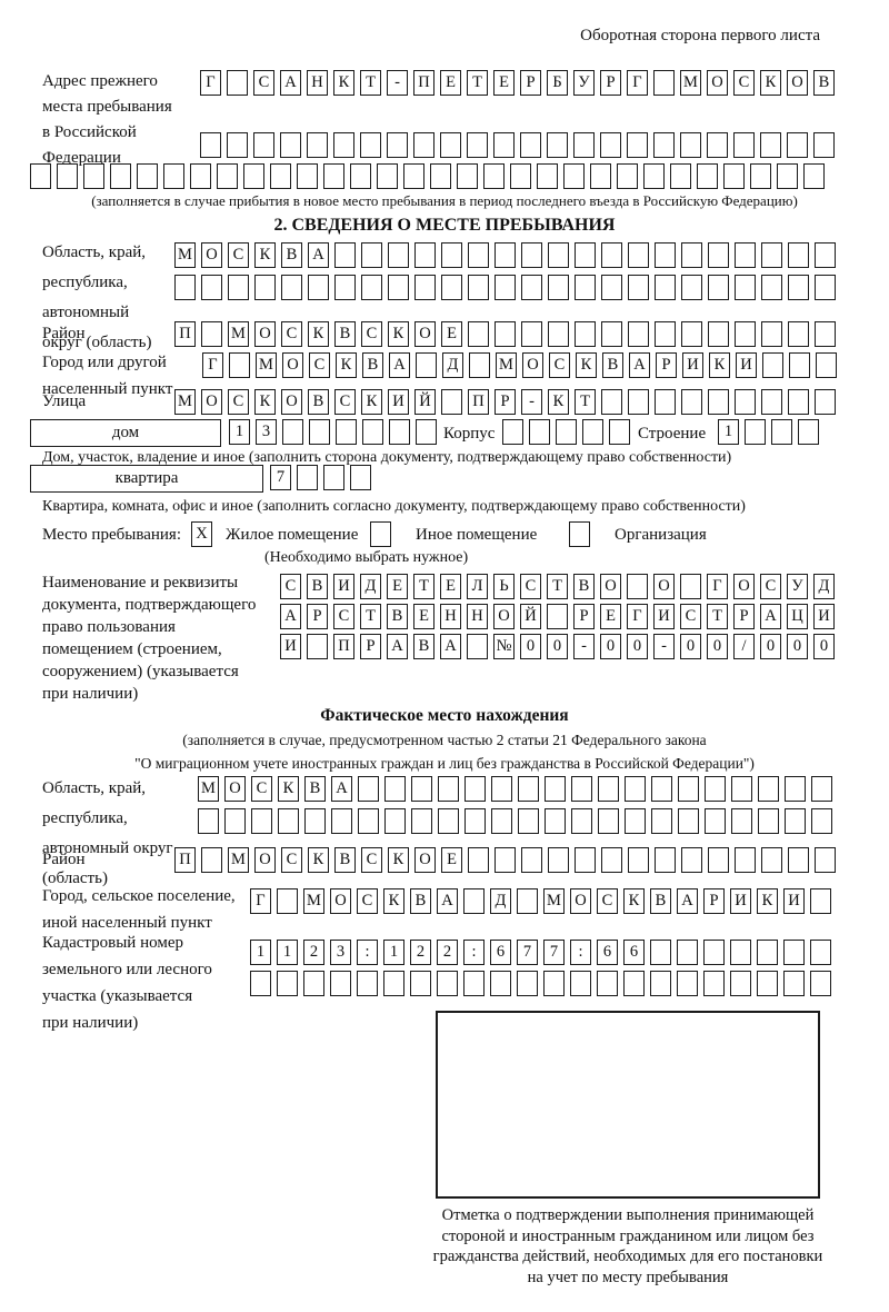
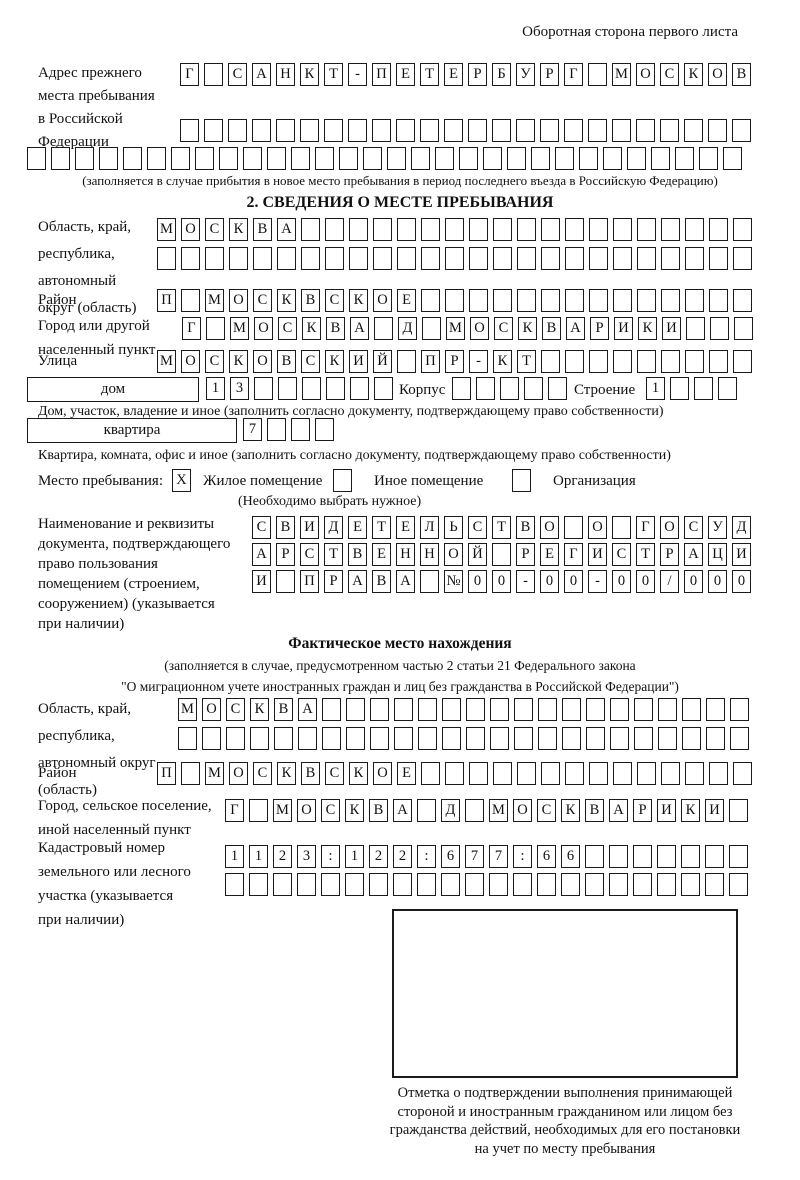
  Оборотная сторона первого листа
  Адрес прежнего
  места пребывания
  в Российской
  Федерации
  Г С А Н К Т - П Е Т Е Р Б У Р Г М О С К О В
  (заполняется в случае прибытия в новое место пребывания в период последнего въезда в Российскую Федерацию)
  2. СВЕДЕНИЯ О МЕСТЕ ПРЕБЫВАНИЯ
  Область, край,
  республика,
  автономный
  округ (область)
  М О С К В А
  Район
  П М О С К В С К О Е
  Город или другой
  населенный пункт
  Г М О С К В А Д М О С К В А Р И К И
  Улица
  М О С К О В С К И Й П Р - К Т
  дом
  1 3
  Корпус
  Строение
  1
- Дом, участок, владение и иное (заполнить сторона документу, подтверждающему право собственности)
+ Дом, участок, владение и иное (заполнить согласно документу, подтверждающему право собственности)
  квартира
  7
  Квартира, комната, офис и иное (заполнить согласно документу, подтверждающему право собственности)
  Место пребывания:
  X
  Жилое помещение
  Иное помещение
  Организация
  (Необходимо выбрать нужное)
  Наименование и реквизиты
  документа, подтверждающего
  право пользования
  помещением (строением,
  сооружением) (указывается
  при наличии)
  С В И Д Е Т Е Л Ь С Т В О О Г О С У Д
  А Р С Т В Е Н Н О Й Р Е Г И С Т Р А Ц И
  И П Р А В А № 0 0 - 0 0 - 0 0 / 0 0 0
  Фактическое место нахождения
  (заполняется в случае, предусмотренном частью 2 статьи 21 Федерального закона
  "О миграционном учете иностранных граждан и лиц без гражданства в Российской Федерации")
  Область, край,
  республика,
  автономный округ
  (область)
  М О С К В А
  Район
  П М О С К В С К О Е
  Город, сельское поселение,
  иной населенный пункт
  Г М О С К В А Д М О С К В А Р И К И
  Кадастровый номер
  земельного или лесного
  участка (указывается
  при наличии)
  1 1 2 3 : 1 2 2 : 6 7 7 : 6 6
  Отметка о подтверждении выполнения принимающей
  стороной и иностранным гражданином или лицом без
  гражданства действий, необходимых для его постановки
  на учет по месту пребывания
